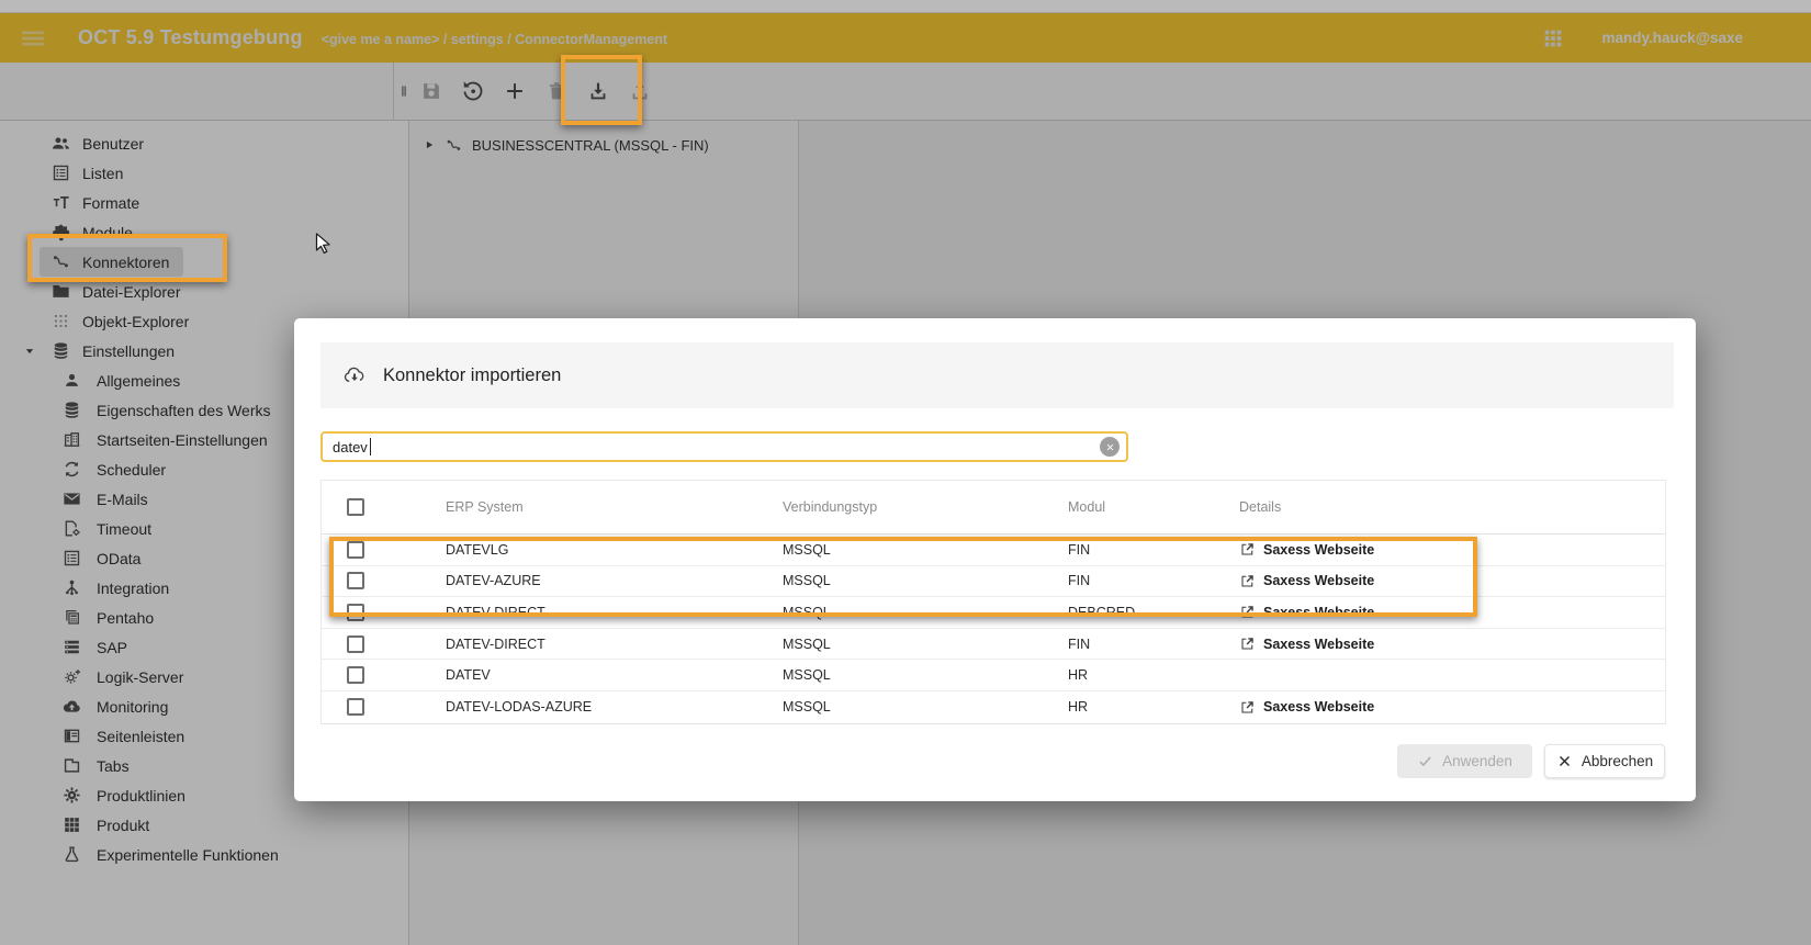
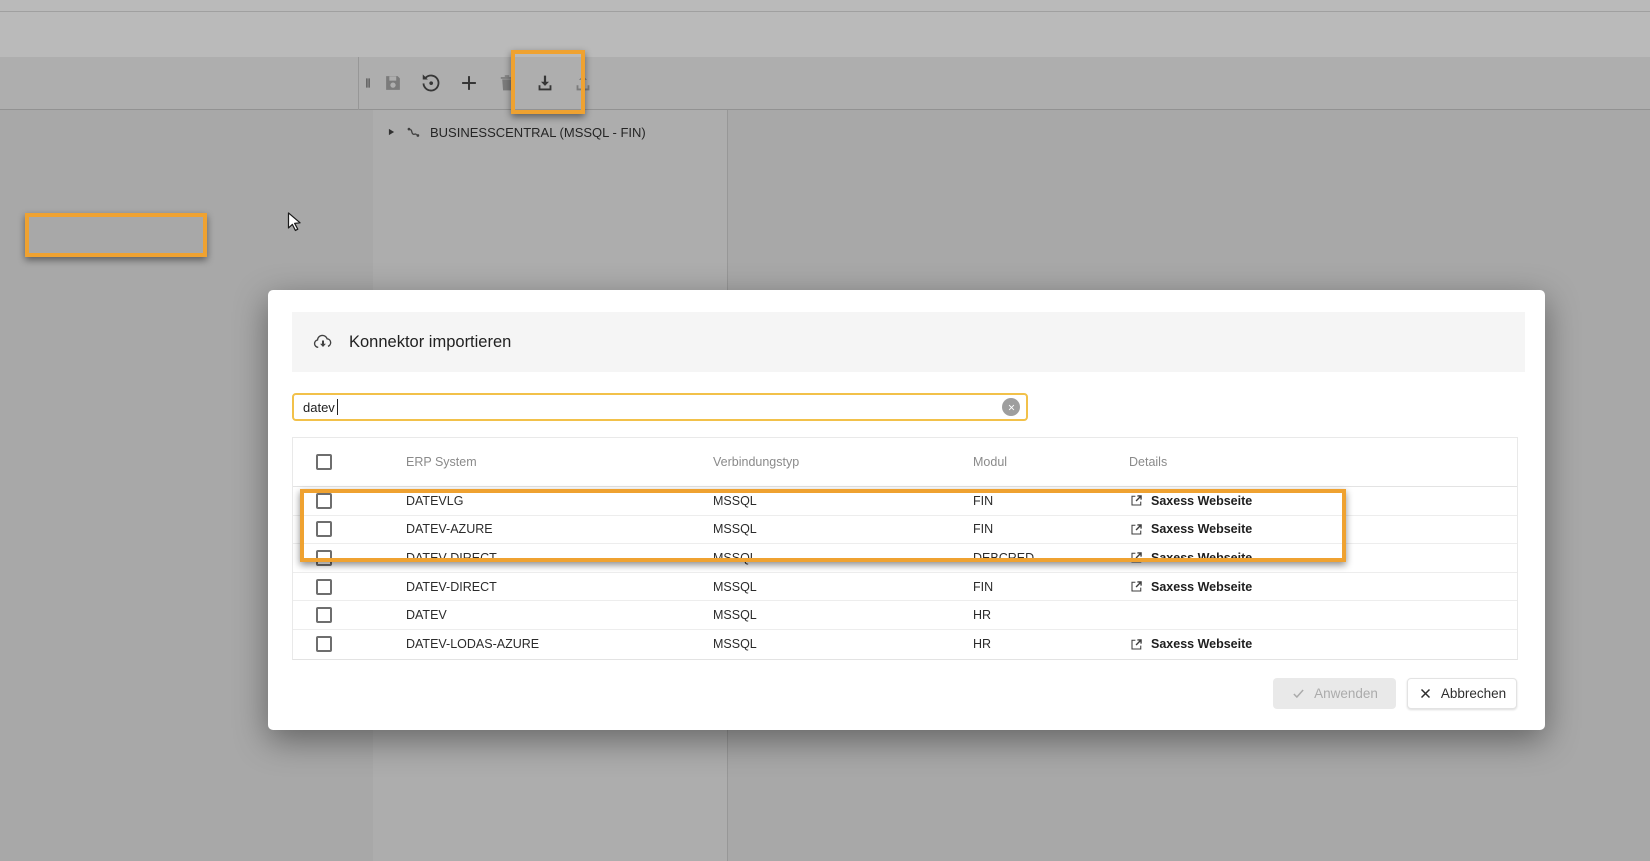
- OCT 5.9 Testumgebung
- <give me a name> / settings / ConnectorManagement
- mandy.hauck@saxe
- Benutzer
- Listen
- Formate
- Module
- Konnektoren
- Datei-Explorer
- Objekt-Explorer
- Einstellungen
- Allgemeines
- Eigenschaften des Werks
- Startseiten-Einstellungen
- Scheduler
- E-Mails
- Timeout
- OData
- Integration
- Pentaho
- SAP
- Logik-Server
- Monitoring
- Seitenleisten
- Tabs
- Produktlinien
- Produkt
- Experimentelle Funktionen
  BUSINESSCENTRAL (MSSQL - FIN)
  Konnektor importieren
  datev
  ERP System
  Verbindungstyp
  Modul
  Details
  DATEVLG
  MSSQL
  FIN
  Saxess Webseite
  DATEV-AZURE
  MSSQL
  FIN
  Saxess Webseite
  DATEV-DIRECT
  MSSQL
  DEBCRED
  Saxess Webseite
  DATEV-DIRECT
  MSSQL
  FIN
  Saxess Webseite
  DATEV
  MSSQL
  HR
  DATEV-LODAS-AZURE
  MSSQL
  HR
  Saxess Webseite
  Anwenden
  Abbrechen
